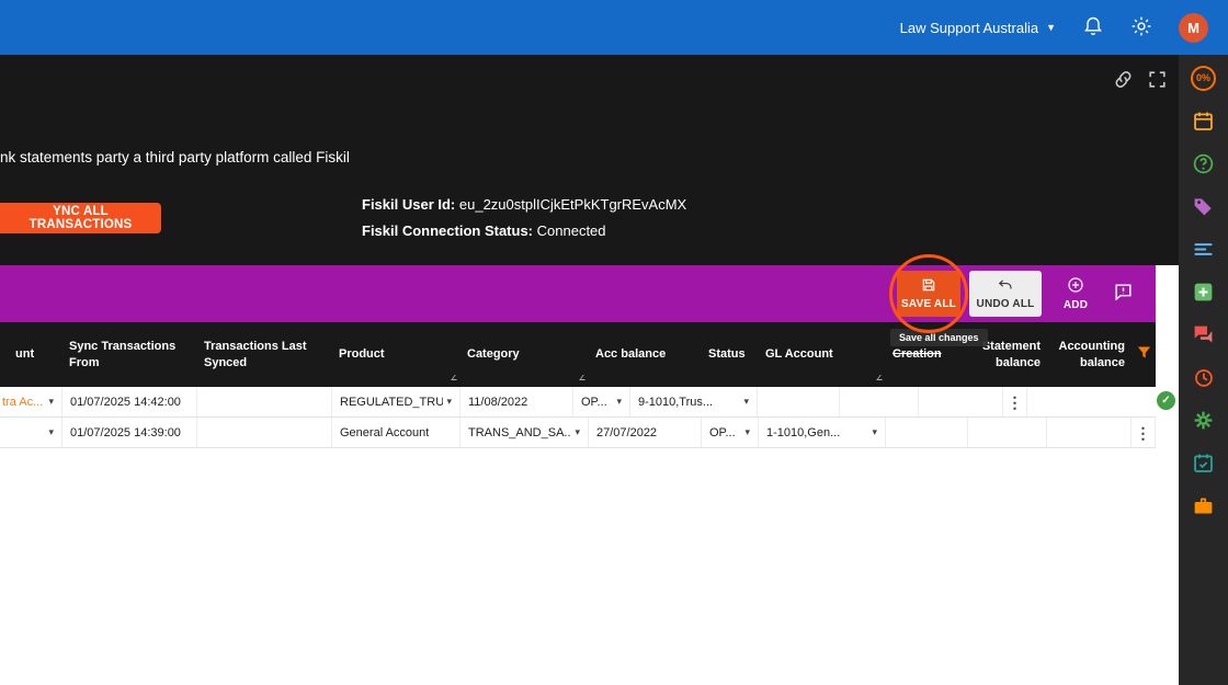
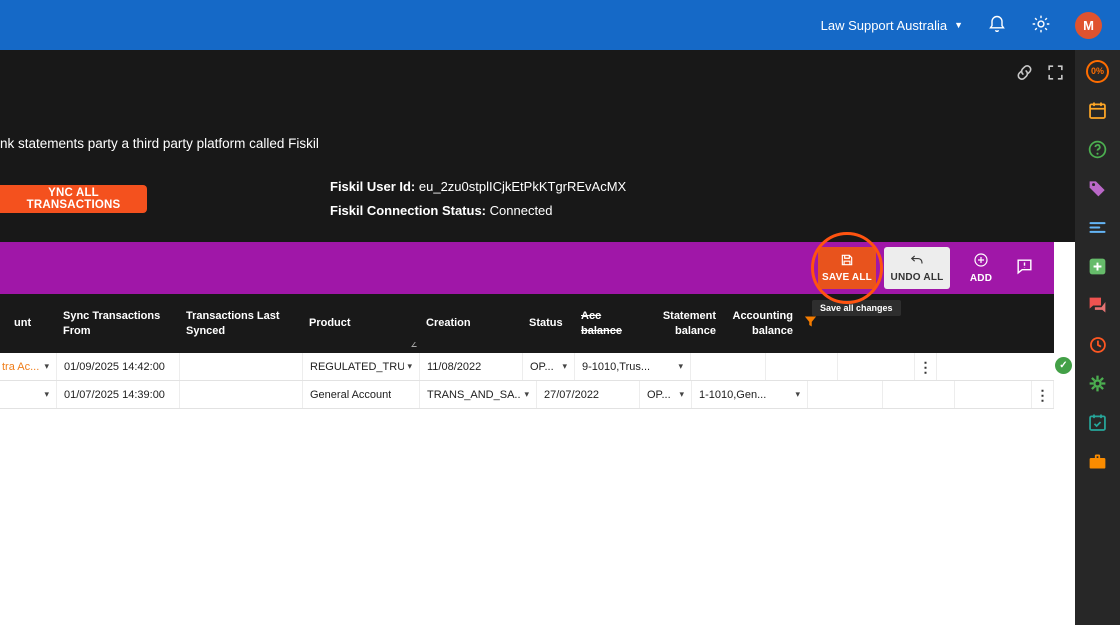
  Law Support Australia
  ▼
  M
  0%
  nk statements party a third party platform called Fiskil
  YNC ALL TRANSACTIONS
  Fiskil User Id: eu_2zu0stplICjkEtPkKTgrREvAcMX
  Fiskil Connection Status: Connected
  SAVE ALL
  UNDO ALL
  ADD
  Save all changes
  unt
  Sync Transactions From
  Transactions Last Synced
  Product
- Category
- Acc balance
+ Creation
  Status
- GL Account
- Creation
+ Acc balance
  Statement balance
  Accounting balance
  tra Ac...
  ▾
- 01/07/2025 14:42:00
+ 01/09/2025 14:42:00
  REGULATED_TRU
  ▾
  11/08/2022
  OP...
  ▾
  9-1010,Trus...
  ▾
  ⋮
  ▾
  01/07/2025 14:39:00
  General Account
  TRANS_AND_SA..
  ▾
  27/07/2022
  OP...
  ▾
  1-1010,Gen...
  ▾
  ⋮
  ✓
